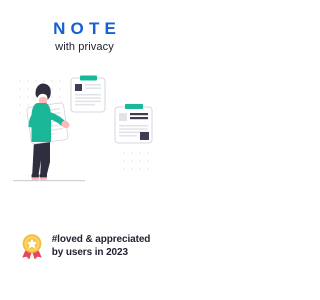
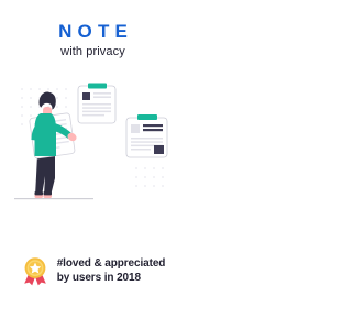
  NOTE
  with privacy
  #loved & appreciated
- by users in 2023
+ by users in 2018
